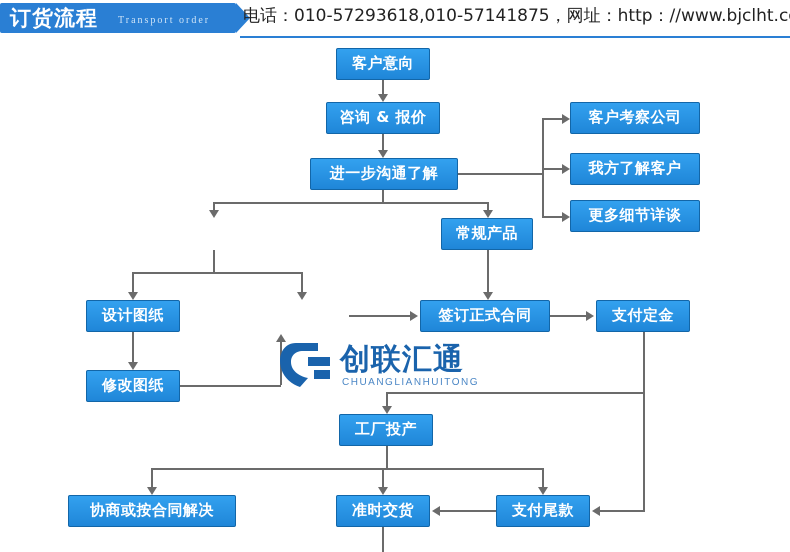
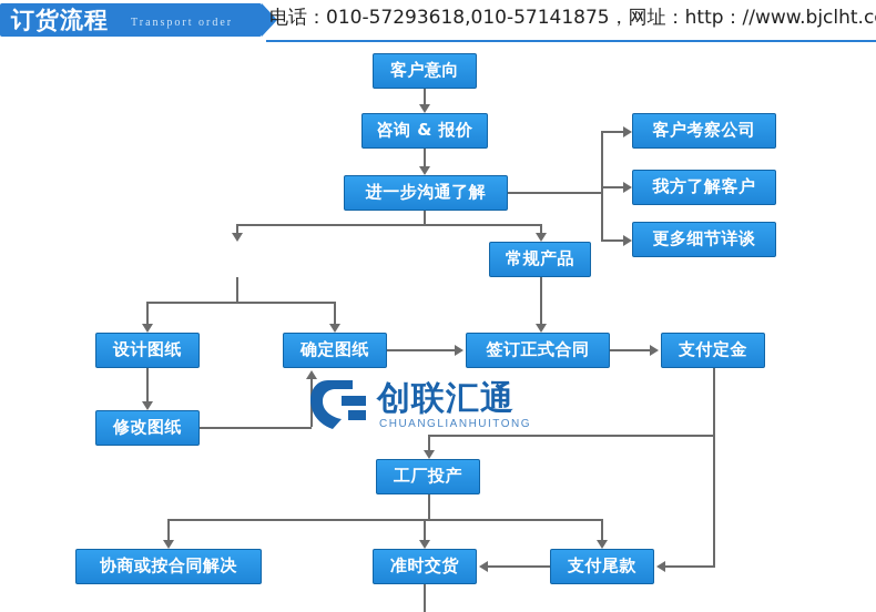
  订货流程
  Transport order
  电话：010-57293618,010-57141875，网址：http：//www.bjclht.c
  客户意向
  咨询 & 报价
  进一步沟通了解
  客户考察公司
  我方了解客户
  更多细节详谈
  常规产品
  设计图纸
+ 确定图纸
  签订正式合同
  支付定金
  修改图纸
  工厂投产
  协商或按合同解决
  准时交货
  支付尾款
  创联汇通
  CHUANGLIANHUITONG
